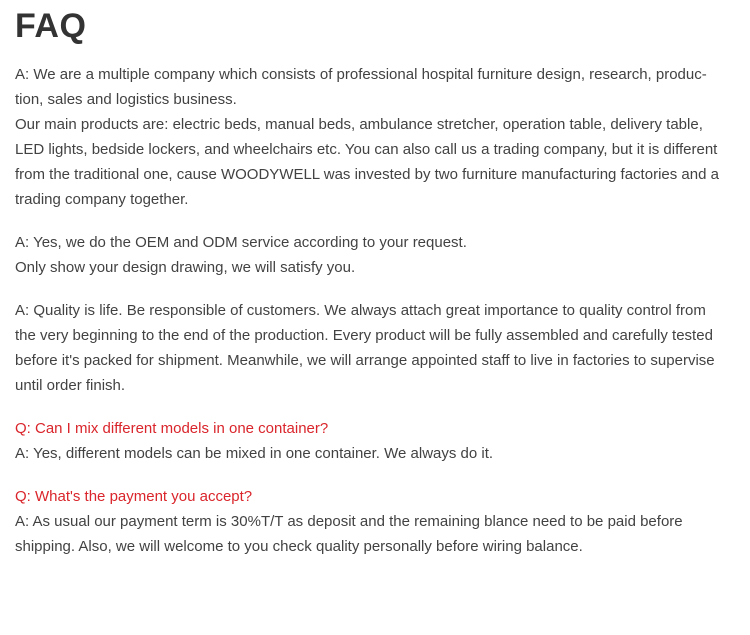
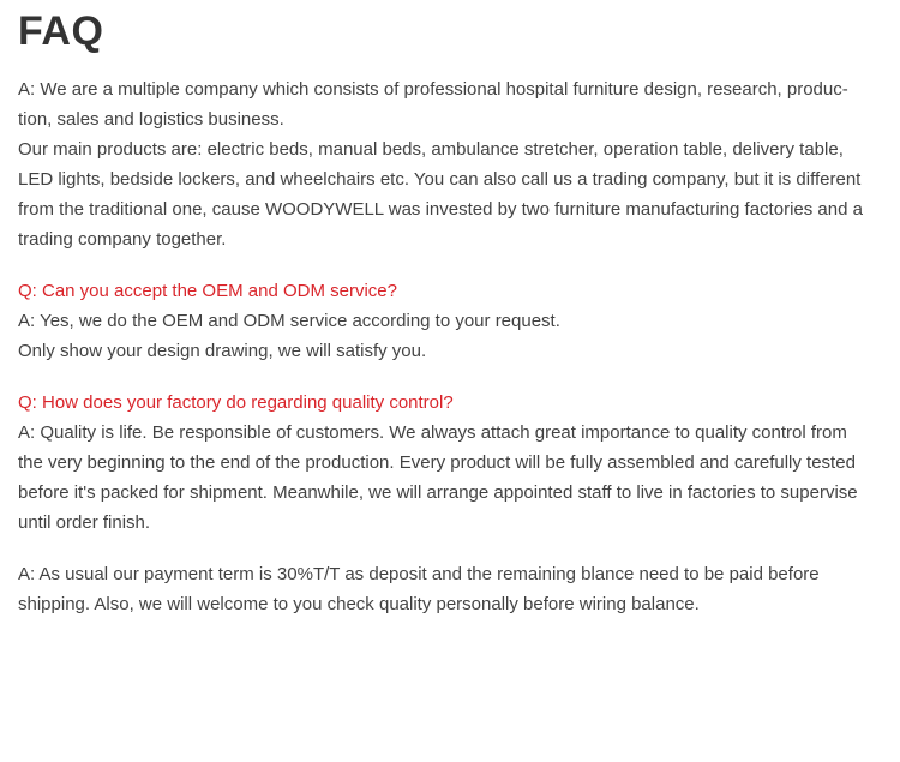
  FAQ
  A: We are a multiple company which consists of professional hospital furniture design, research, produc-
  tion, sales and logistics business.
  Our main products are: electric beds, manual beds, ambulance stretcher, operation table, delivery table,
  LED lights, bedside lockers, and wheelchairs etc. You can also call us a trading company, but it is different
  from the traditional one, cause WOODYWELL was invested by two furniture manufacturing factories and a
  trading company together.
+ Q: Can you accept the OEM and ODM service?
  A: Yes, we do the OEM and ODM service according to your request.
  Only show your design drawing, we will satisfy you.
+ Q: How does your factory do regarding quality control?
  A: Quality is life. Be responsible of customers. We always attach great importance to quality control from
  the very beginning to the end of the production. Every product will be fully assembled and carefully tested
  before it's packed for shipment. Meanwhile, we will arrange appointed staff to live in factories to supervise
  until order finish.
- Q: Can I mix different models in one container?
- A: Yes, different models can be mixed in one container. We always do it.
- Q: What's the payment you accept?
  A: As usual our payment term is 30%T/T as deposit and the remaining blance need to be paid before
  shipping. Also, we will welcome to you check quality personally before wiring balance.
